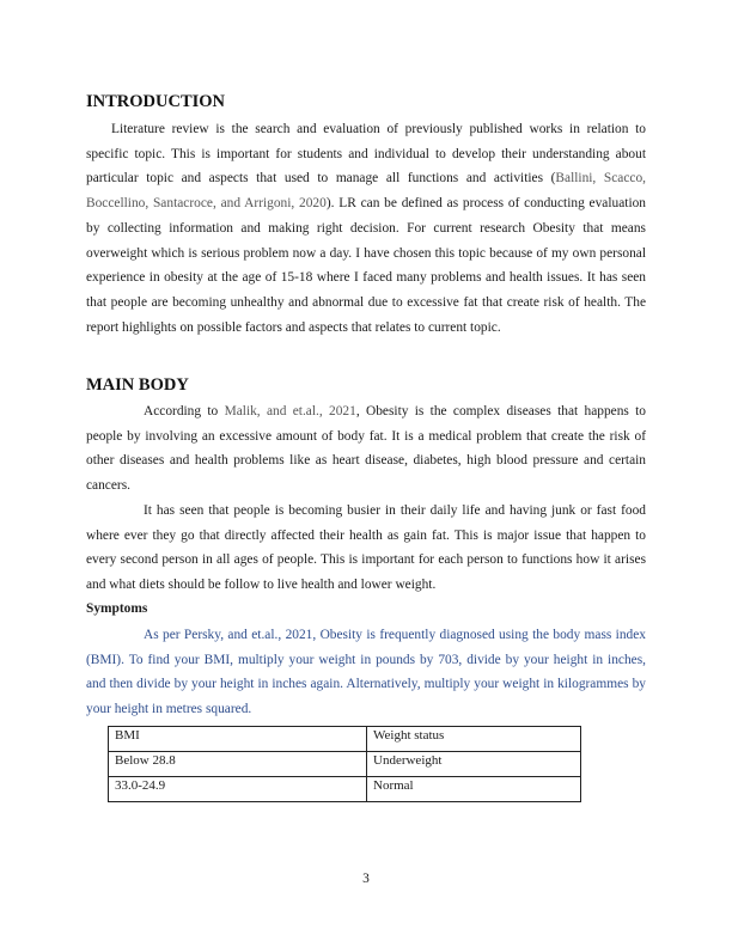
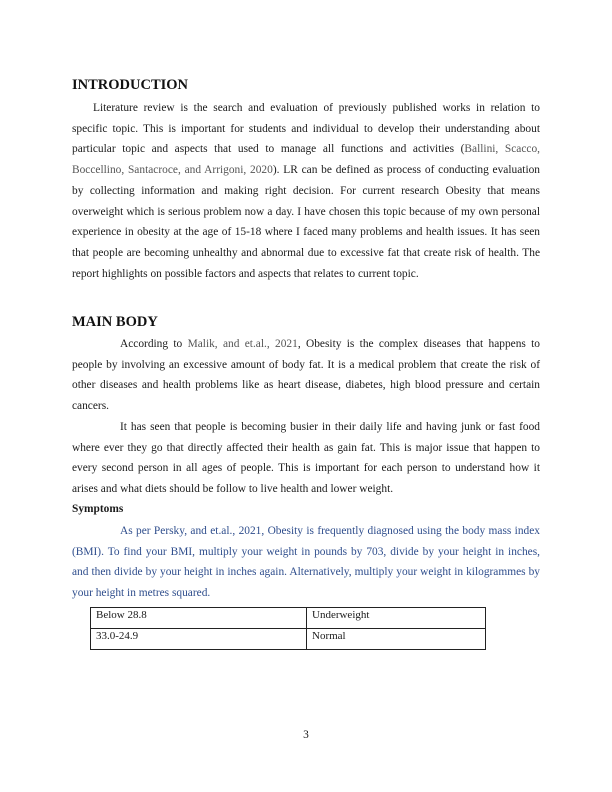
  INTRODUCTION
  Literature review is the search and evaluation of previously published works in relation to specific topic. This is important for students and individual to develop their understanding about particular topic and aspects that used to manage all functions and activities (Ballini, Scacco, Boccellino, Santacroce, and Arrigoni, 2020). LR can be defined as process of conducting evaluation by collecting information and making right decision. For current research Obesity that means overweight which is serious problem now a day. I have chosen this topic because of my own personal experience in obesity at the age of 15-18 where I faced many problems and health issues. It has seen that people are becoming unhealthy and abnormal due to excessive fat that create risk of health. The report highlights on possible factors and aspects that relates to current topic.
  MAIN BODY
  According to Malik, and et.al., 2021, Obesity is the complex diseases that happens to people by involving an excessive amount of body fat. It is a medical problem that create the risk of other diseases and health problems like as heart disease, diabetes, high blood pressure and certain cancers.
- It has seen that people is becoming busier in their daily life and having junk or fast food where ever they go that directly affected their health as gain fat. This is major issue that happen to every second person in all ages of people. This is important for each person to functions how it arises and what diets should be follow to live health and lower weight.
+ It has seen that people is becoming busier in their daily life and having junk or fast food where ever they go that directly affected their health as gain fat. This is major issue that happen to every second person in all ages of people. This is important for each person to understand how it arises and what diets should be follow to live health and lower weight.
  Symptoms
  As per Persky, and et.al., 2021, Obesity is frequently diagnosed using the body mass index (BMI). To find your BMI, multiply your weight in pounds by 703, divide by your height in inches, and then divide by your height in inches again. Alternatively, multiply your weight in kilogrammes by your height in metres squared.
- BMI	Weight status
  Below 28.8	Underweight
  33.0-24.9	Normal
  3
